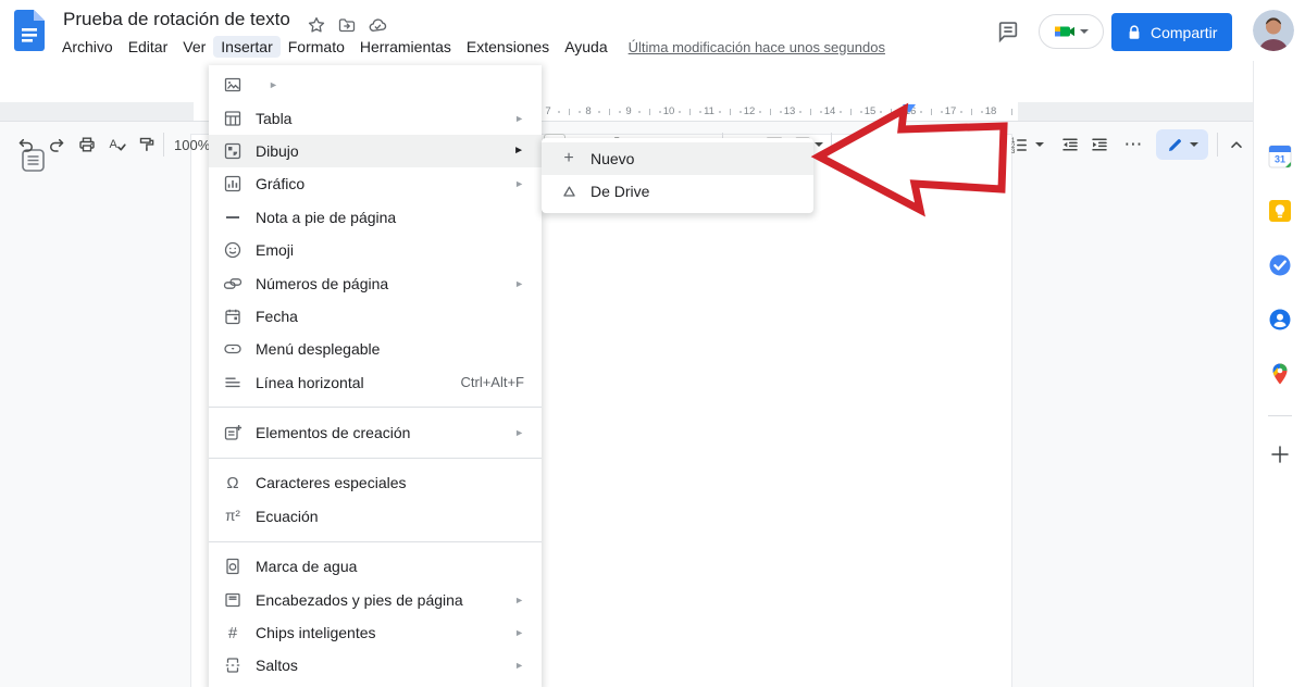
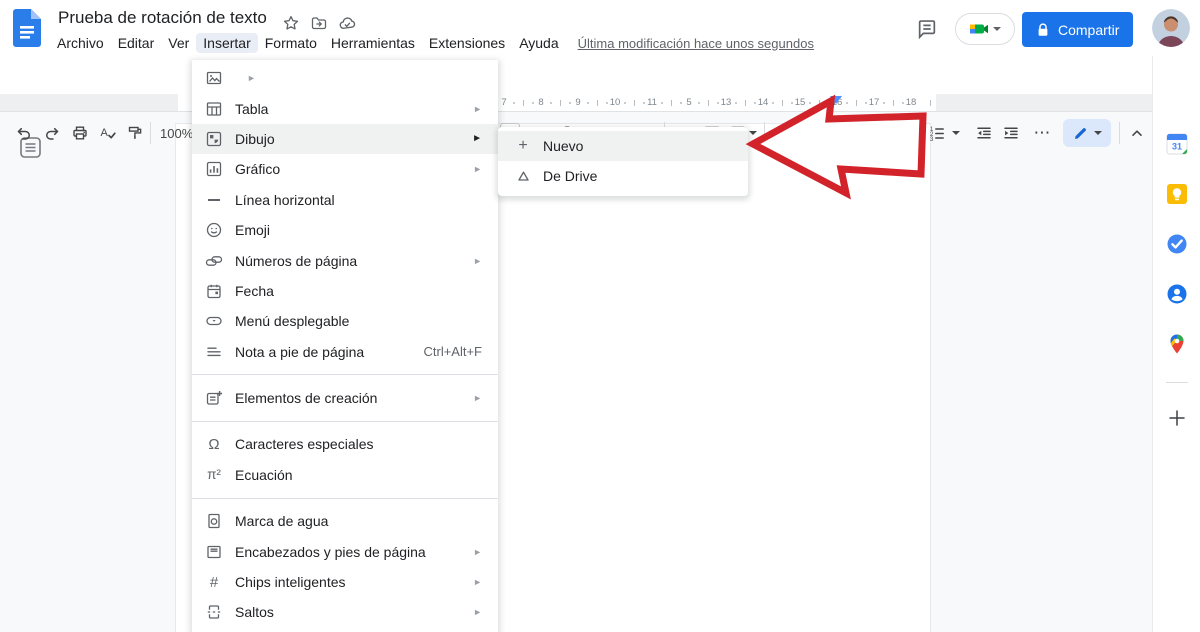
  Prueba de rotación de texto
  Archivo
  Editar
  Ver
  Insertar
  Formato
  Herramientas
  Extensiones
  Ayuda
  Última modificación hace unos segundos
  Compartir
  A
  100%
  ⋯
  7
  8
  9
  10
  11
- 12
+ 5
  13
  14
  15
  16
  17
  18
  ►
  Tabla
  ►
  Dibujo
  ►
  Gráfico
  ►
- Nota a pie de página
+ Línea horizontal
  Emoji
  Números de página
  ►
  Fecha
  Menú desplegable
- Línea horizontal
+ Nota a pie de página
  Ctrl+Alt+F
  Elementos de creación
  ►
  Ω
  Caracteres especiales
  π²
  Ecuación
  Marca de agua
  Encabezados y pies de página
  ►
  #
  Chips inteligentes
  ►
  Saltos
  ►
  +
  Nuevo
  De Drive
  31
